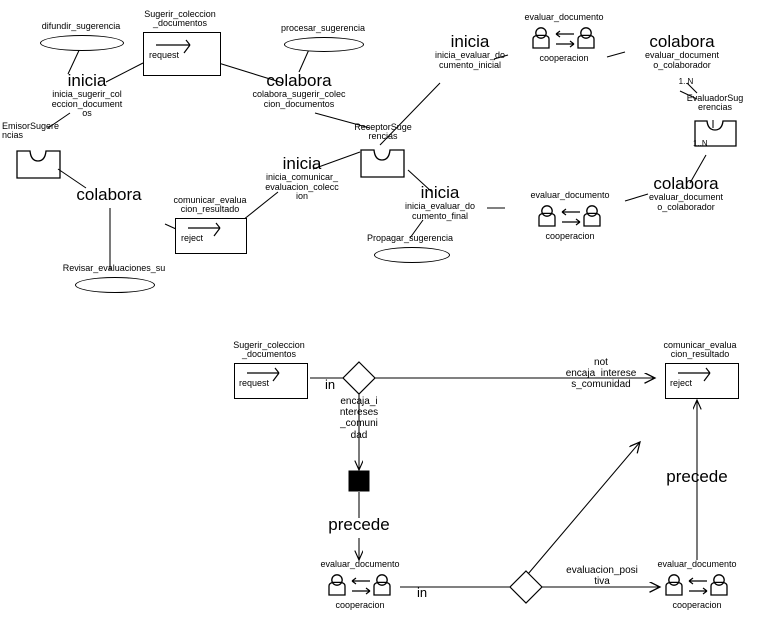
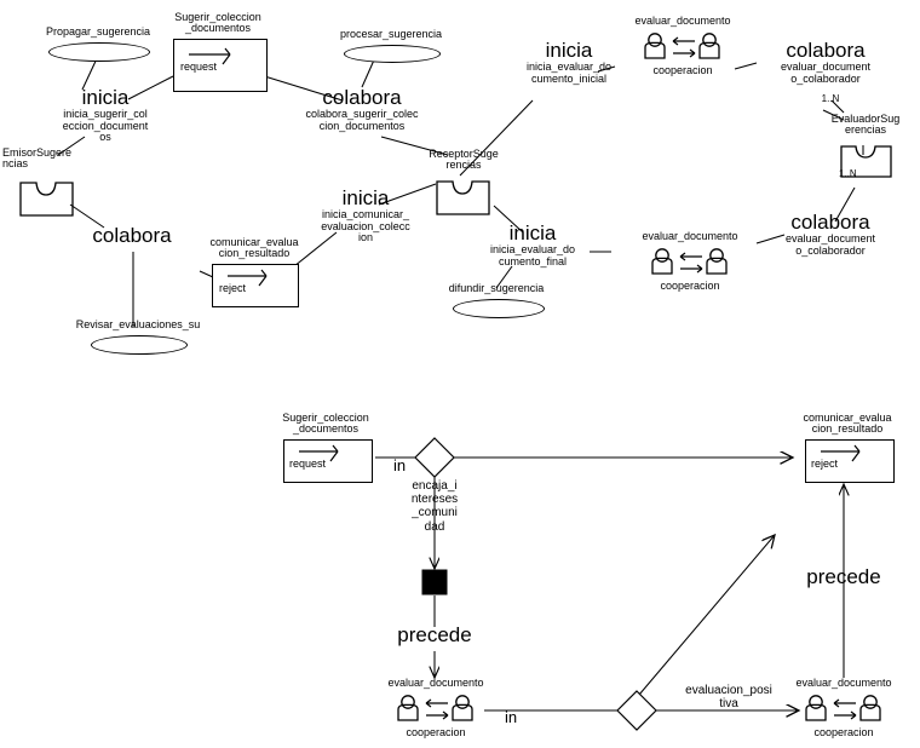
- difundir_sugerencia
+ Propagar_sugerencia
  Sugerir_coleccion
  _documentos
  request
  procesar_sugerencia
  inicia
  inicia_sugerir_col
  eccion_document
  os
  colabora
  colabora_sugerir_colec
  cion_documentos
  inicia
  inicia_evaluar_do
  cumento_inicial
  evaluar_documento
  cooperacion
  colabora
  evaluar_document
  o_colaborador
  1..N
  EvaluadorSug
  erencias
  1..N
  EmisorSugere
  ncias
  ReceptorSuge
  rencias
  inicia
  inicia_comunicar_
  evaluacion_colecc
  ion
  colabora
  inicia
  inicia_evaluar_do
  cumento_final
  evaluar_documento
  cooperacion
  colabora
  evaluar_document
  o_colaborador
  comunicar_evalua
  cion_resultado
  reject
- Propagar_sugerencia
+ difundir_sugerencia
  Revisar_evaluaciones_su
  Sugerir_coleccion
  _documentos
  request
  in
  encaja_i
  ntereses
  _comuni
  dad
- not
- encaja_interese
- s_comunidad
  comunicar_evalua
  cion_resultado
  reject
  precede
  evaluar_documento
  cooperacion
  in
  evaluacion_posi
  tiva
  precede
  evaluar_documento
  cooperacion
